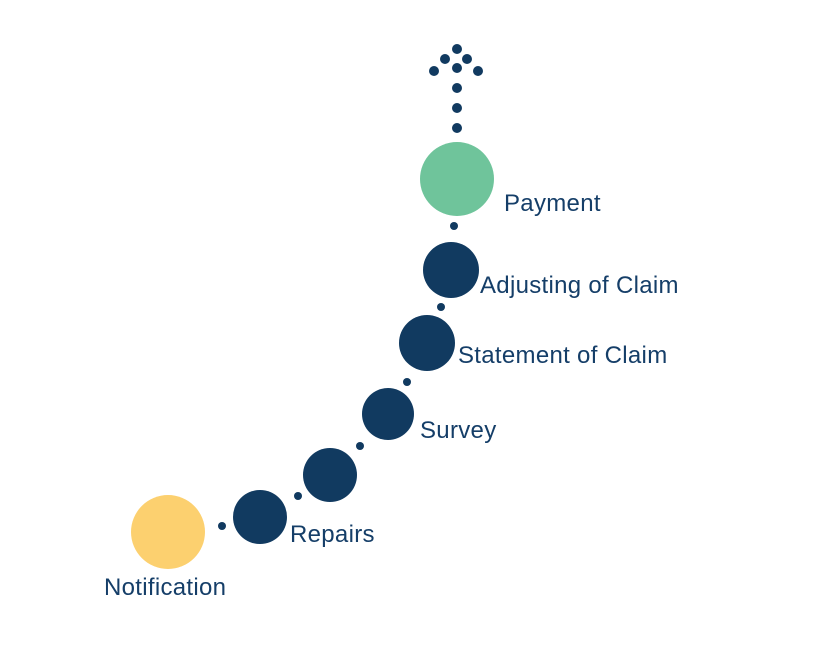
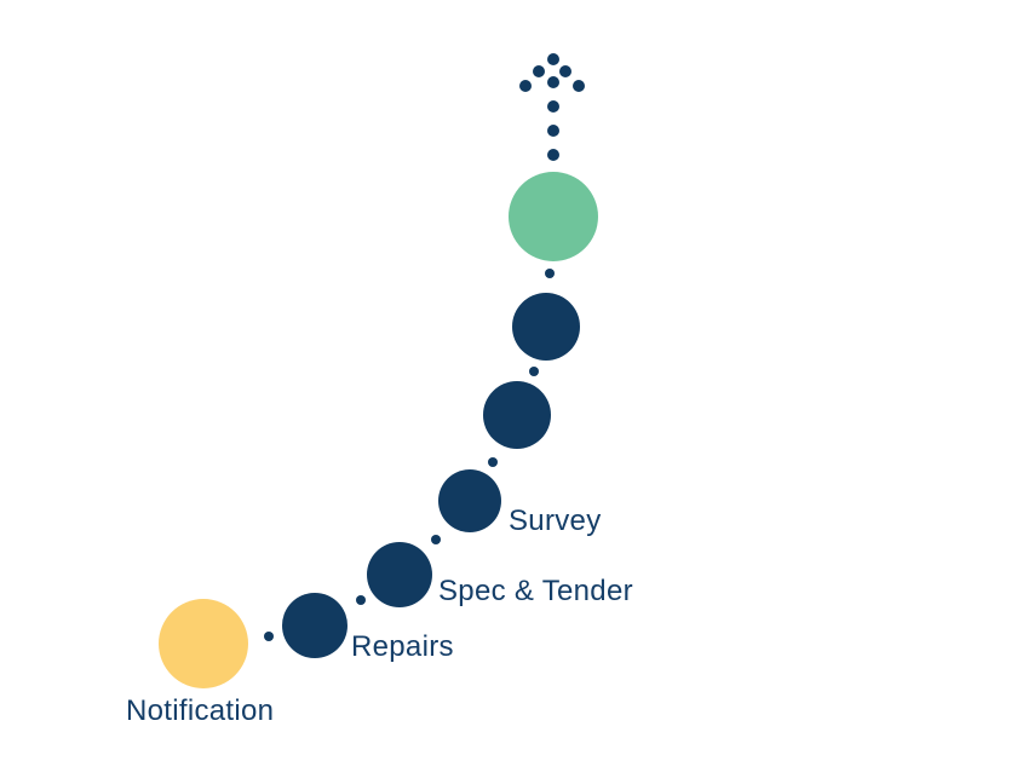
  Notification
  Repairs
+ Spec & Tender
  Survey
- Statement of Claim
- Adjusting of Claim
- Payment
